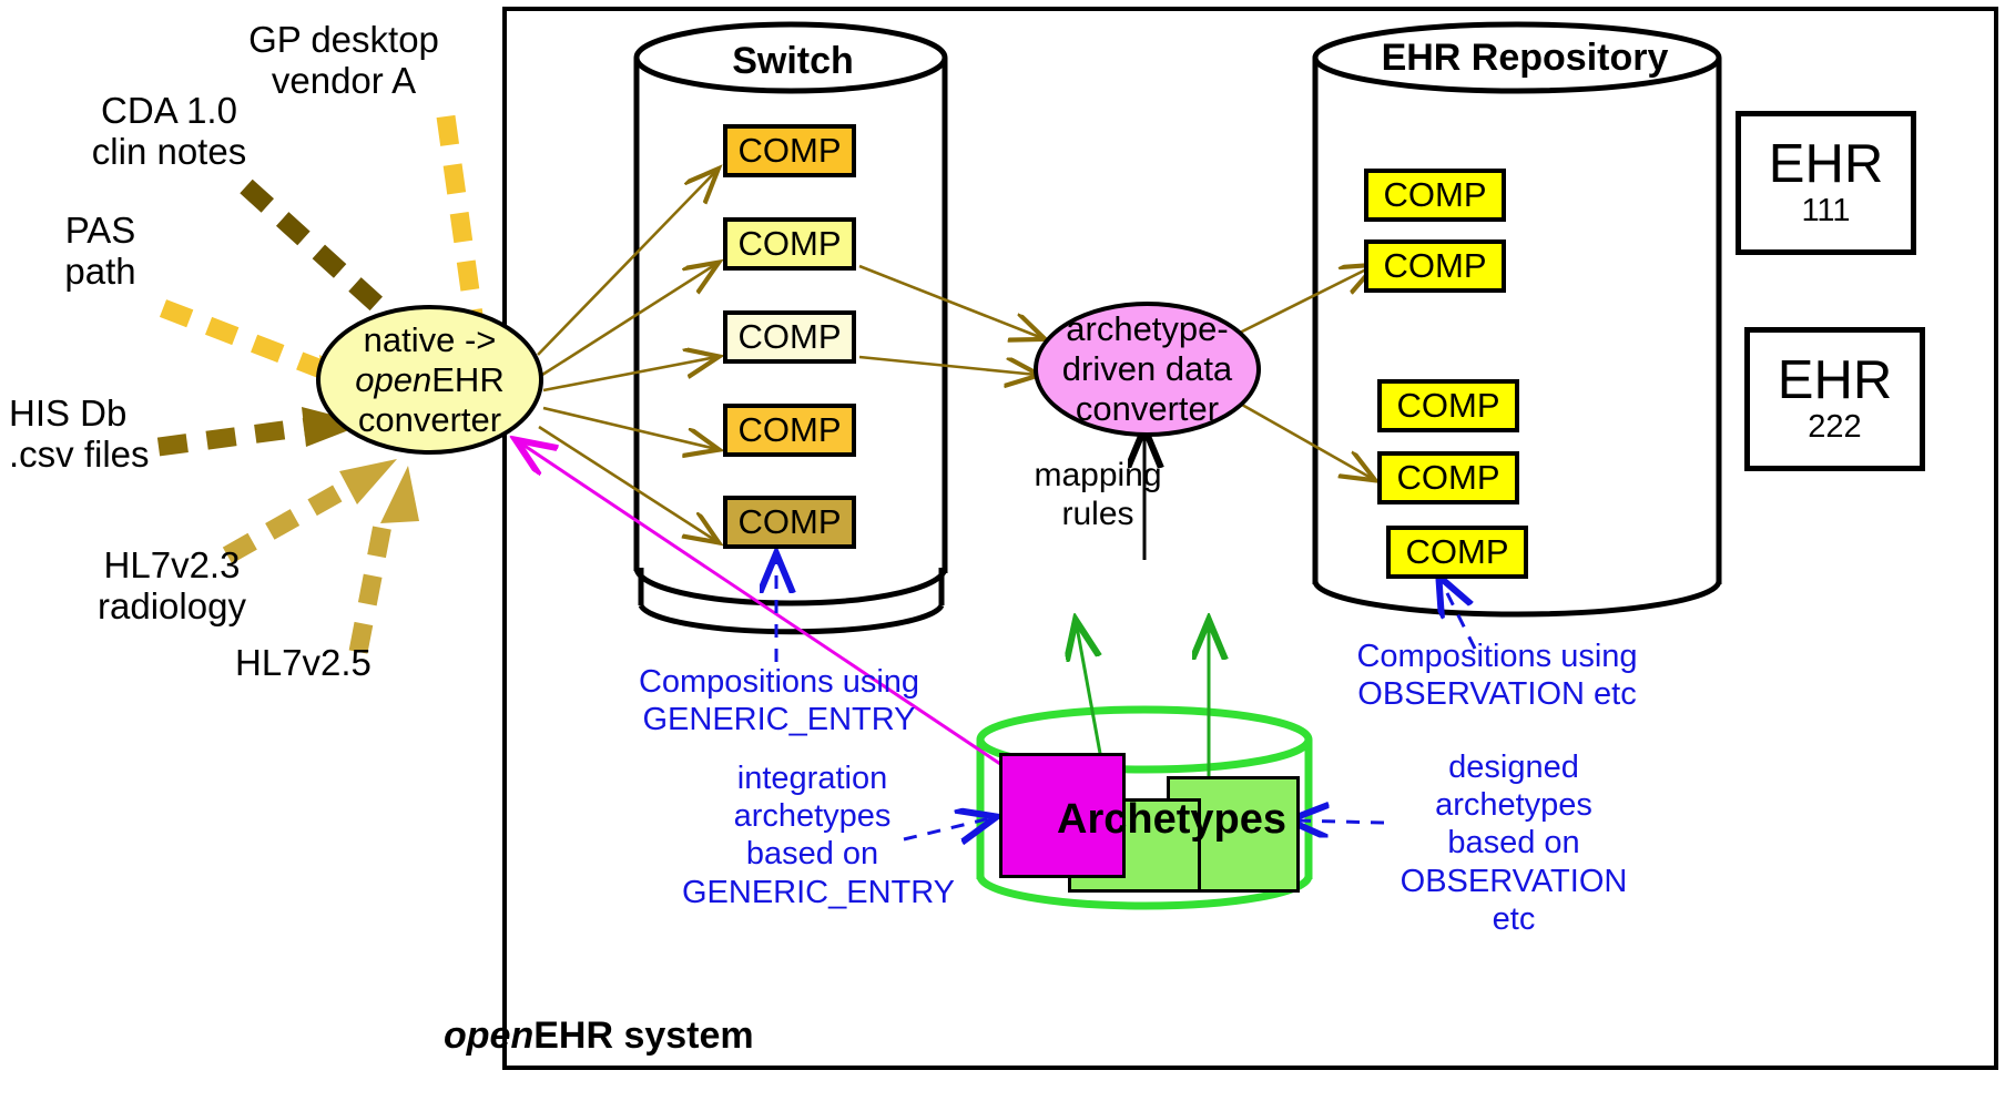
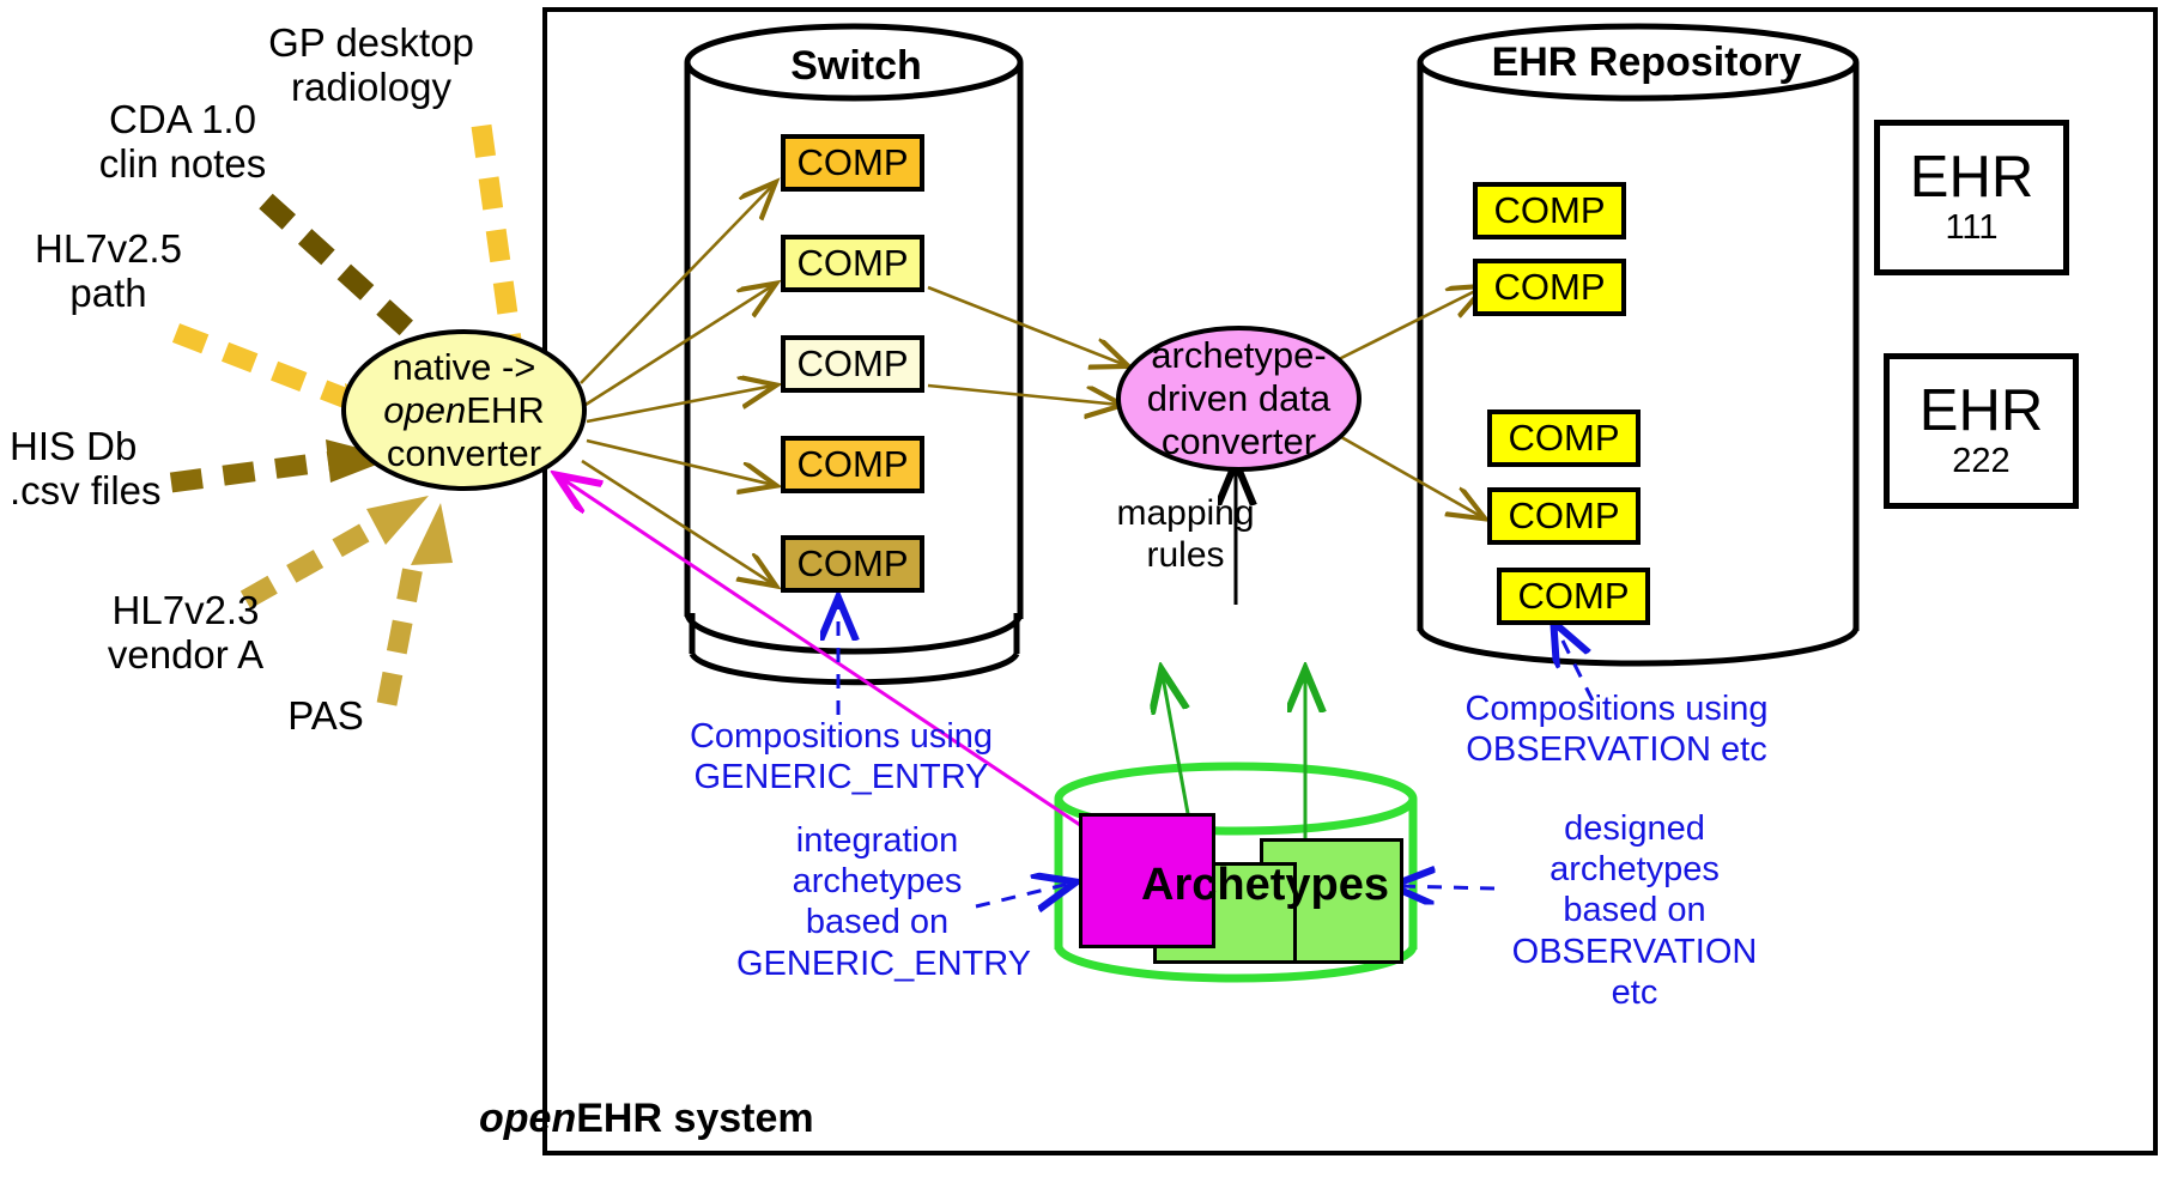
- GP desktop vendor A
+ GP desktop radiology
  CDA 1.0 clin notes
- PAS path
+ HL7v2.5 path
  HIS Db .csv files
- HL7v2.3 radiology
+ HL7v2.3 vendor A
- HL7v2.5
+ PAS
  native ->
  openEHR
  converter
  Switch
  COMP
  COMP
  COMP
  COMP
  COMP
  archetype-
  driven data
  converter
  mapping rules
  EHR Repository
  COMP
  COMP
  COMP
  COMP
  COMP
  EHR
  111
  EHR
  222
  Archetypes
  Compositions using
  GENERIC_ENTRY
  Compositions using
  OBSERVATION etc
  integration
  archetypes
  based on
  GENERIC_ENTRY
  designed
  archetypes
  based on
  OBSERVATION
  etc
  openEHR system
